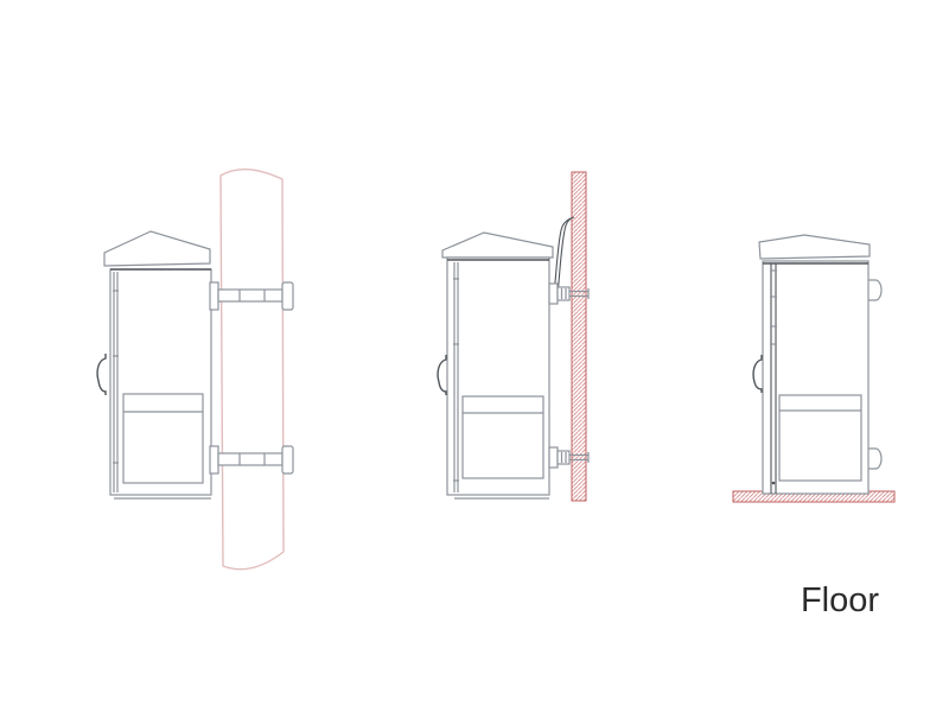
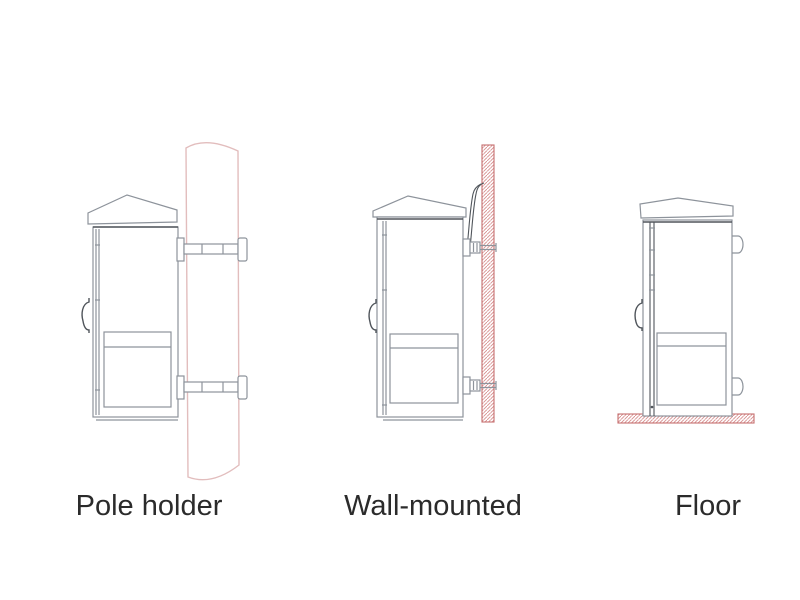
+ Pole holder
+ Wall-mounted
  Floor
